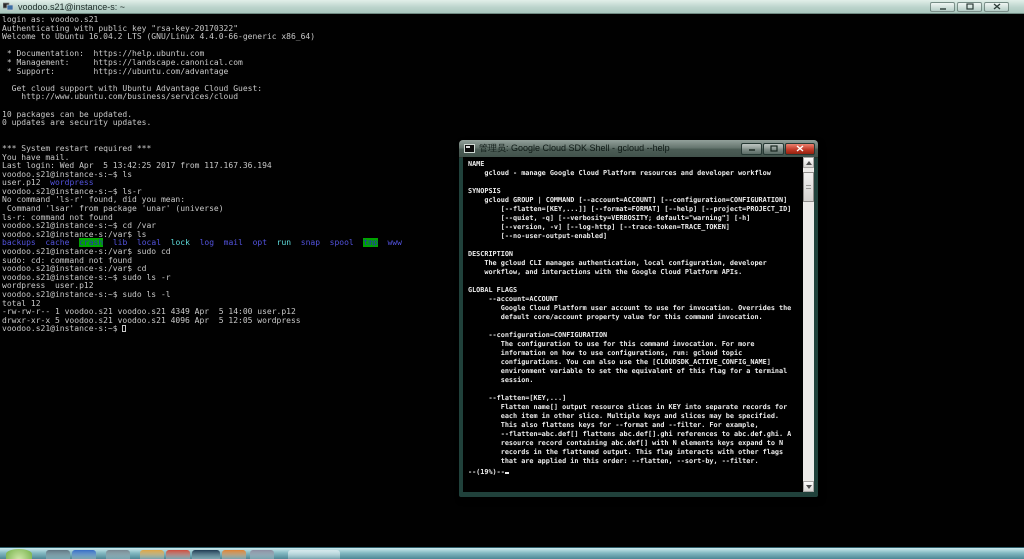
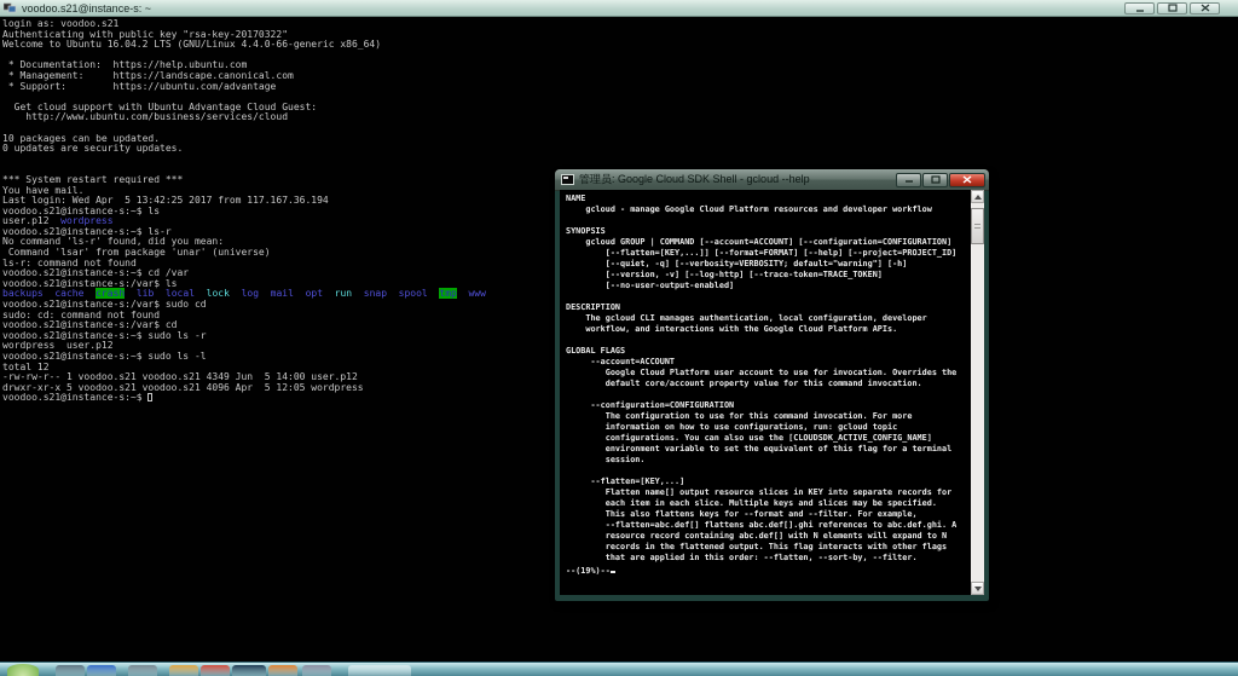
  voodoo.s21@instance-s: ~
  login as: voodoo.s21
  Authenticating with public key "rsa-key-20170322"
  Welcome to Ubuntu 16.04.2 LTS (GNU/Linux 4.4.0-66-generic x86_64)
  * Documentation: https://help.ubuntu.com
  * Management: https://landscape.canonical.com
  * Support: https://ubuntu.com/advantage
  Get cloud support with Ubuntu Advantage Cloud Guest:
  http://www.ubuntu.com/business/services/cloud
  10 packages can be updated.
  0 updates are security updates.
  *** System restart required ***
  You have mail.
  Last login: Wed Apr 5 13:42:25 2017 from 117.167.36.194
  voodoo.s21@instance-s:~$ ls
  user.p12 wordpress
  voodoo.s21@instance-s:~$ ls-r
  No command 'ls-r' found, did you mean:
  Command 'lsar' from package 'unar' (universe)
  ls-r: command not found
  voodoo.s21@instance-s:~$ cd /var
  voodoo.s21@instance-s:/var$ ls
  backups cache crash lib local lock log mail opt run snap spool tmp www
  voodoo.s21@instance-s:/var$ sudo cd
  sudo: cd: command not found
  voodoo.s21@instance-s:/var$ cd
  voodoo.s21@instance-s:~$ sudo ls -r
  wordpress user.p12
  voodoo.s21@instance-s:~$ sudo ls -l
  total 12
- -rw-rw-r-- 1 voodoo.s21 voodoo.s21 4349 Apr 5 14:00 user.p12
+ -rw-rw-r-- 1 voodoo.s21 voodoo.s21 4349 Jun 5 14:00 user.p12
  drwxr-xr-x 5 voodoo.s21 voodoo.s21 4096 Apr 5 12:05 wordpress
  voodoo.s21@instance-s:~$
  管理员: Google Cloud SDK Shell - gcloud --help
  NAME
  gcloud - manage Google Cloud Platform resources and developer workflow
  SYNOPSIS
  gcloud GROUP | COMMAND [--account=ACCOUNT] [--configuration=CONFIGURATION]
  [--flatten=[KEY,...]] [--format=FORMAT] [--help] [--project=PROJECT_ID]
  [--quiet, -q] [--verbosity=VERBOSITY; default="warning"] [-h]
  [--version, -v] [--log-http] [--trace-token=TRACE_TOKEN]
  [--no-user-output-enabled]
  DESCRIPTION
  The gcloud CLI manages authentication, local configuration, developer
  workflow, and interactions with the Google Cloud Platform APIs.
  GLOBAL FLAGS
  --account=ACCOUNT
  Google Cloud Platform user account to use for invocation. Overrides the
  default core/account property value for this command invocation.
  --configuration=CONFIGURATION
  The configuration to use for this command invocation. For more
  information on how to use configurations, run: gcloud topic
  configurations. You can also use the [CLOUDSDK_ACTIVE_CONFIG_NAME]
  environment variable to set the equivalent of this flag for a terminal
  session.
  --flatten=[KEY,...]
  Flatten name[] output resource slices in KEY into separate records for
- each item in other slice. Multiple keys and slices may be specified.
+ each item in each slice. Multiple keys and slices may be specified.
  This also flattens keys for --format and --filter. For example,
  --flatten=abc.def[] flattens abc.def[].ghi references to abc.def.ghi. A
- resource record containing abc.def[] with N elements keys expand to N
+ resource record containing abc.def[] with N elements will expand to N
  records in the flattened output. This flag interacts with other flags
  that are applied in this order: --flatten, --sort-by, --filter.
  --(19%)--
